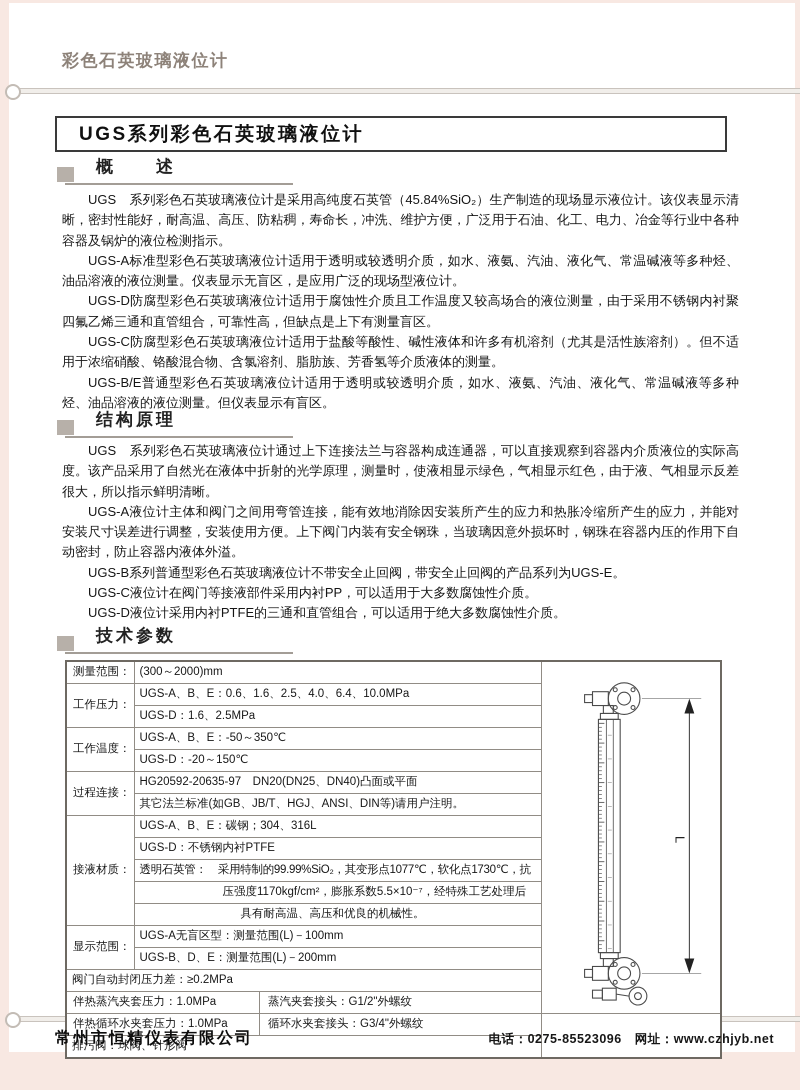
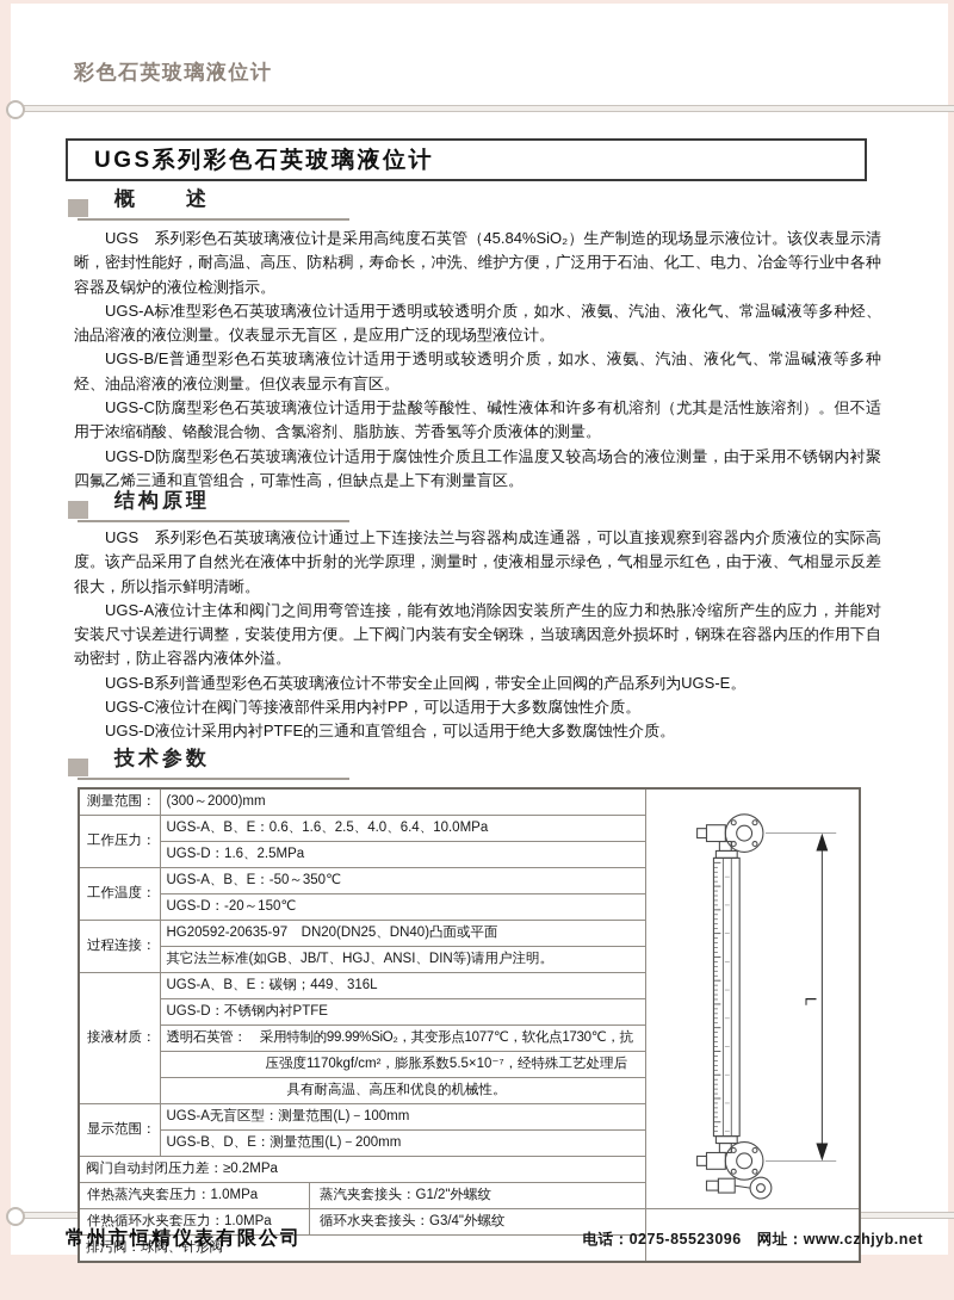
  彩色石英玻璃液位计
  UGS系列彩色石英玻璃液位计
  概 述
  UGS 系列彩色石英玻璃液位计是采用高纯度石英管（45.84%SiO₂）生产制造的现场显示液位计。该仪表显示清晰，密封性能好，耐高温、高压、防粘稠，寿命长，冲洗、维护方便，广泛用于石油、化工、电力、冶金等行业中各种容器及锅炉的液位检测指示。
  UGS-A标准型彩色石英玻璃液位计适用于透明或较透明介质，如水、液氨、汽油、液化气、常温碱液等多种烃、油品溶液的液位测量。仪表显示无盲区，是应用广泛的现场型液位计。
- UGS-D防腐型彩色石英玻璃液位计适用于腐蚀性介质且工作温度又较高场合的液位测量，由于采用不锈钢内衬聚四氟乙烯三通和直管组合，可靠性高，但缺点是上下有测量盲区。
+ UGS-B/E普通型彩色石英玻璃液位计适用于透明或较透明介质，如水、液氨、汽油、液化气、常温碱液等多种烃、油品溶液的液位测量。但仪表显示有盲区。
  UGS-C防腐型彩色石英玻璃液位计适用于盐酸等酸性、碱性液体和许多有机溶剂（尤其是活性族溶剂）。但不适用于浓缩硝酸、铬酸混合物、含氯溶剂、脂肪族、芳香氢等介质液体的测量。
- UGS-B/E普通型彩色石英玻璃液位计适用于透明或较透明介质，如水、液氨、汽油、液化气、常温碱液等多种烃、油品溶液的液位测量。但仪表显示有盲区。
+ UGS-D防腐型彩色石英玻璃液位计适用于腐蚀性介质且工作温度又较高场合的液位测量，由于采用不锈钢内衬聚四氟乙烯三通和直管组合，可靠性高，但缺点是上下有测量盲区。
  结构原理
  UGS 系列彩色石英玻璃液位计通过上下连接法兰与容器构成连通器，可以直接观察到容器内介质液位的实际高度。该产品采用了自然光在液体中折射的光学原理，测量时，使液相显示绿色，气相显示红色，由于液、气相显示反差很大，所以指示鲜明清晰。
  UGS-A液位计主体和阀门之间用弯管连接，能有效地消除因安装所产生的应力和热胀冷缩所产生的应力，并能对安装尺寸误差进行调整，安装使用方便。上下阀门内装有安全钢珠，当玻璃因意外损坏时，钢珠在容器内压的作用下自动密封，防止容器内液体外溢。
  UGS-B系列普通型彩色石英玻璃液位计不带安全止回阀，带安全止回阀的产品系列为UGS-E。
  UGS-C液位计在阀门等接液部件采用内衬PP，可以适用于大多数腐蚀性介质。
  UGS-D液位计采用内衬PTFE的三通和直管组合，可以适用于绝大多数腐蚀性介质。
  技术参数
  测量范围：	(300～2000)mm
  工作压力：	UGS-A、B、E：0.6、1.6、2.5、4.0、6.4、10.0MPa
  UGS-D：1.6、2.5MPa
  工作温度：	UGS-A、B、E：-50～350℃
  UGS-D：-20～150℃
  过程连接：	HG20592-20635-97 DN20(DN25、DN40)凸面或平面
  其它法兰标准(如GB、JB/T、HGJ、ANSI、DIN等)请用户注明。
- 接液材质：	UGS-A、B、E：碳钢；304、316L
+ 接液材质：	UGS-A、B、E：碳钢；449、316L
  UGS-D：不锈钢内衬PTFE
  透明石英管： 采用特制的99.99%SiO₂，其变形点1077℃，软化点1730℃，抗
  压强度1170kgf/cm²，膨胀系数5.5×10⁻⁷，经特殊工艺处理后
  具有耐高温、高压和优良的机械性。
  显示范围：	UGS-A无盲区型：测量范围(L)－100mm
  UGS-B、D、E：测量范围(L)－200mm
  阀门自动封闭压力差：≥0.2MPa
  伴热蒸汽夹套压力：1.0MPa 蒸汽夹套接头：G1/2"外螺纹
  伴热循环水夹套压力：1.0MPa 循环水夹套接头：G3/4"外螺纹
  排污阀：球阀、针形阀
  常州市恒精仪表有限公司
  电话：0275-85523096 网址：www.czhjyb.net
